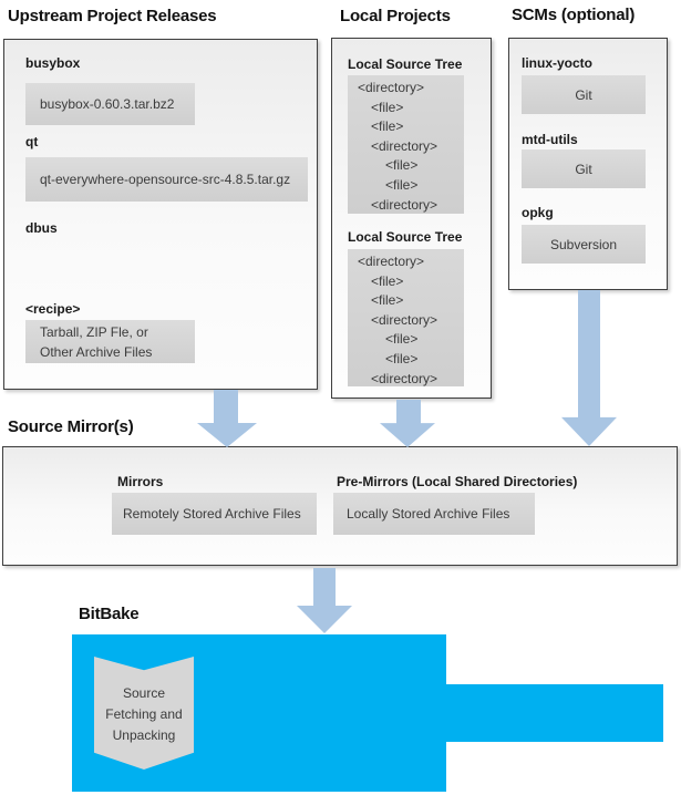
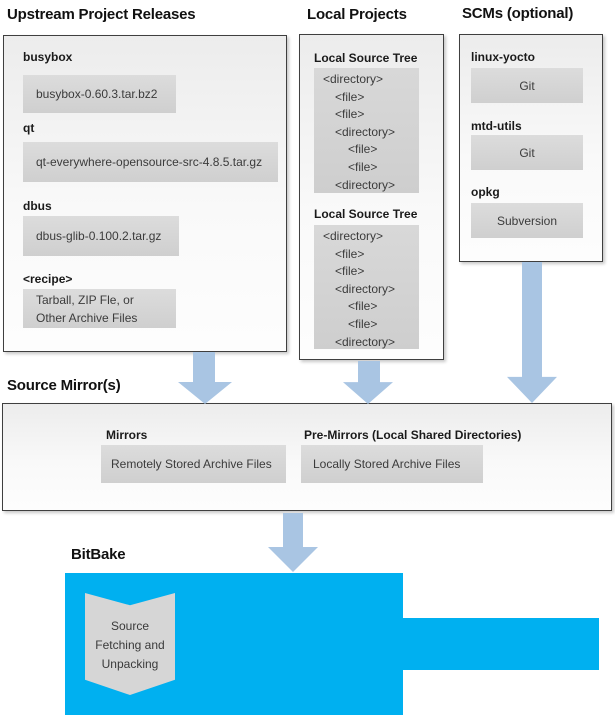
  Upstream Project Releases
  Local Projects
  SCMs (optional)
  Source Mirror(s)
  BitBake
  busybox
  busybox-0.60.3.tar.bz2
  qt
  qt-everywhere-opensource-src-4.8.5.tar.gz
  dbus
+ dbus-glib-0.100.2.tar.gz
  <recipe>
  Tarball, ZIP Fle, or
  Other Archive Files
  Local Source Tree
  <directory>
  <file>
  <file>
  <directory>
  <file>
  <file>
  <directory>
  Local Source Tree
  <directory>
  <file>
  <file>
  <directory>
  <file>
  <file>
  <directory>
  linux-yocto
  Git
  mtd-utils
  Git
  opkg
  Subversion
  Mirrors
  Remotely Stored Archive Files
  Pre-Mirrors (Local Shared Directories)
  Locally Stored Archive Files
  Source
  Fetching and
  Unpacking
